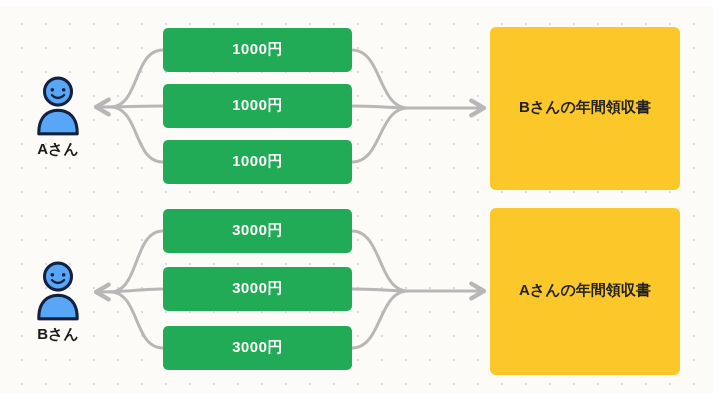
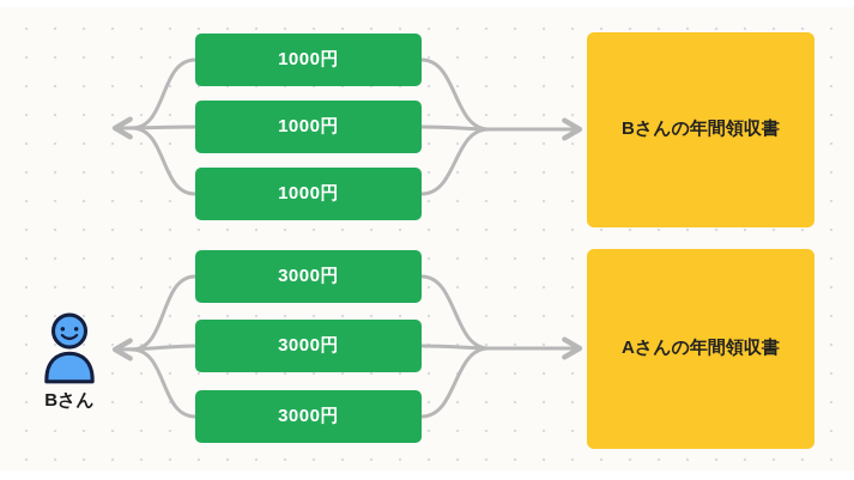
- Aさん
  1000円
  1000円
  1000円
  Bさんの年間領収書
  Bさん
  3000円
  3000円
  3000円
  Aさんの年間領収書
